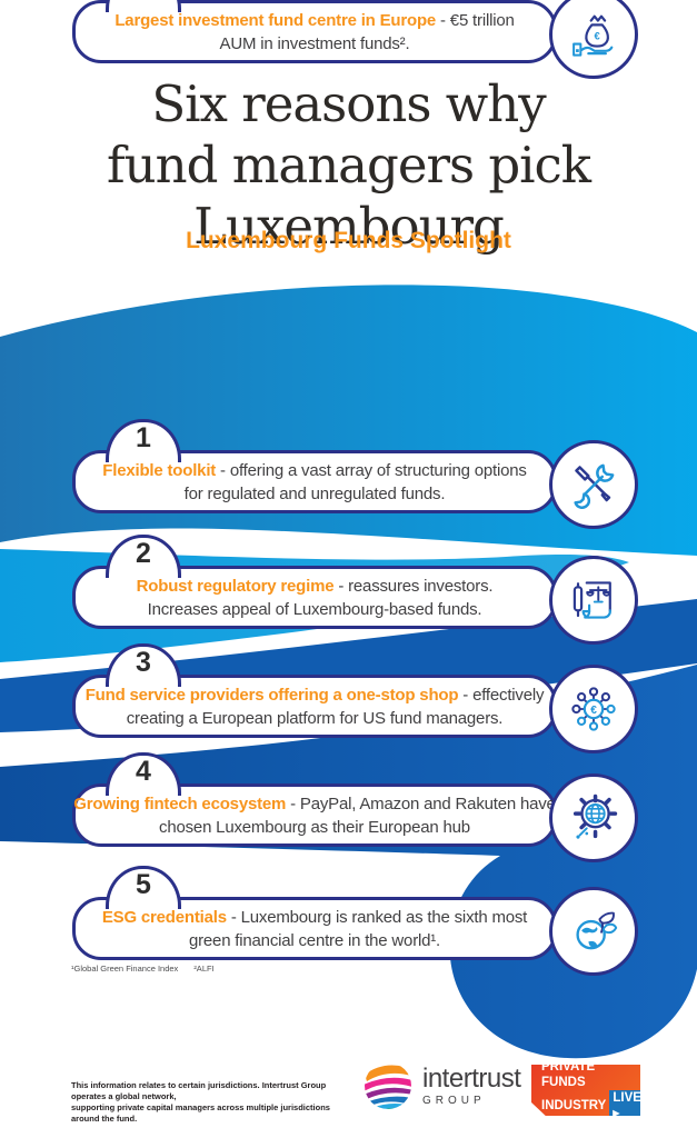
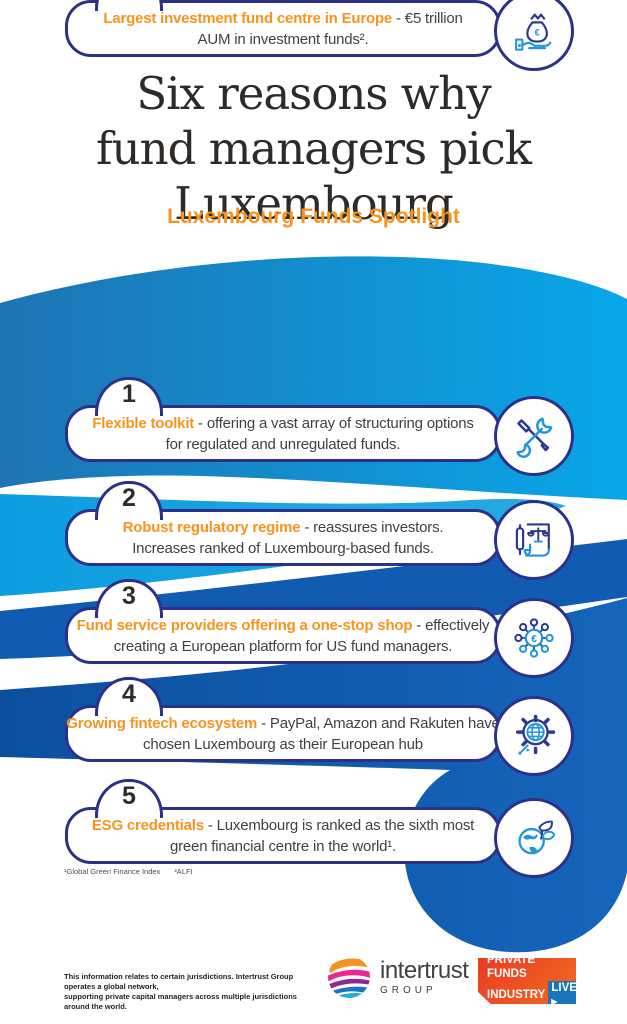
  Six reasons why
  fund managers pick
  Luxembourg
  Luxembourg Funds Spotlight
  1
  Flexible toolkit - offering a vast array of structuring options
  for regulated and unregulated funds.
  2
  Robust regulatory regime - reassures investors.
- Increases appeal of Luxembourg-based funds.
+ Increases ranked of Luxembourg-based funds.
  3
  Fund service providers offering a one-stop shop - effectively
  creating a European platform for US fund managers.
  €
  4
  Growing fintech ecosystem - PayPal, Amazon and Rakuten hav
  chosen Luxembourg as their European hub
  5
  ESG credentials - Luxembourg is ranked as the sixth most
  green financial centre in the world¹.
  Largest investment fund centre in Europe - €5 trillion
  AUM in investment funds².
  €
  ¹Global Green Finance Index ²ALFI
  This information relates to certain jurisdictions. Intertrust Group operates a global network,
- supporting private capital managers across multiple jurisdictions around the fund.
+ supporting private capital managers across multiple jurisdictions around the world.
  intertrust
  GROUP
  PRIVATE FUNDS
  INDUSTRY
  LIVE ▸
